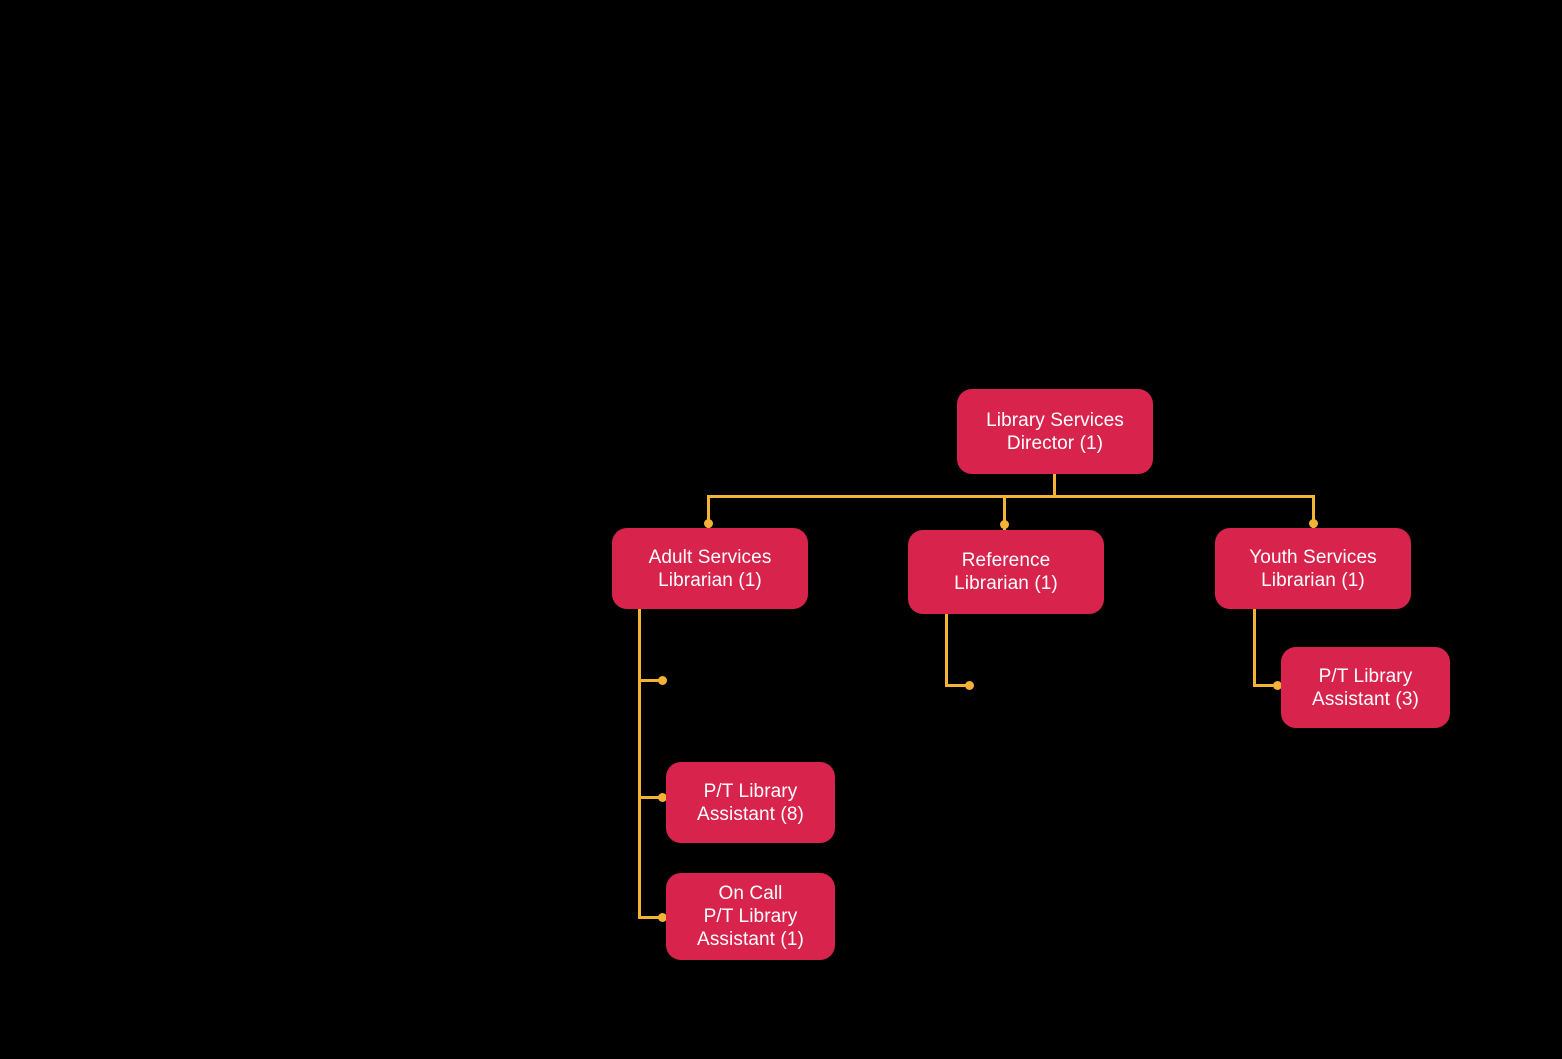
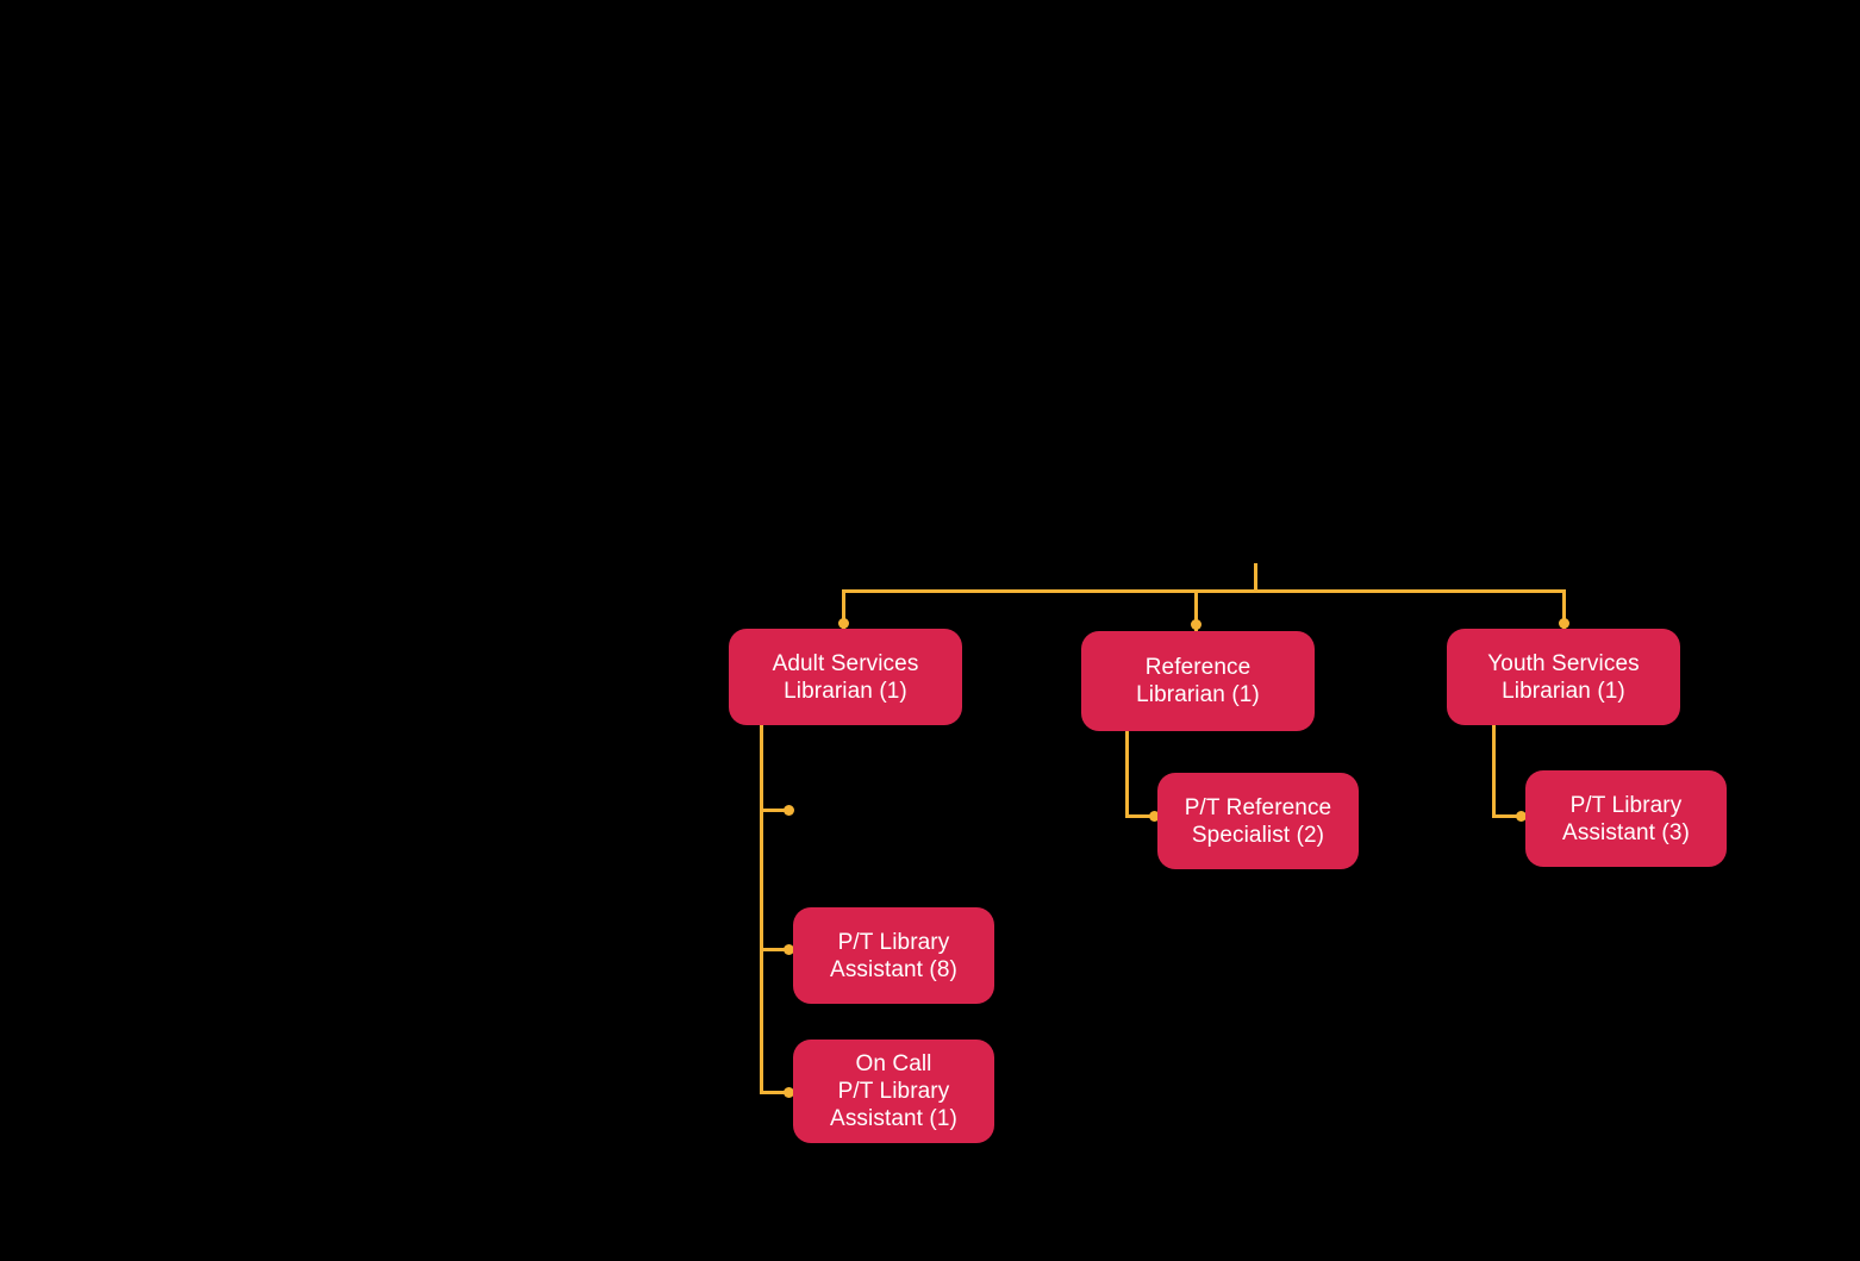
- Library Services
- Director (1)
  Adult Services
  Librarian (1)
  Reference
  Librarian (1)
  Youth Services
  Librarian (1)
  P/T Library
  Assistant (8)
  On Call
  P/T Library
  Assistant (1)
+ P/T Reference
+ Specialist (2)
  P/T Library
  Assistant (3)
